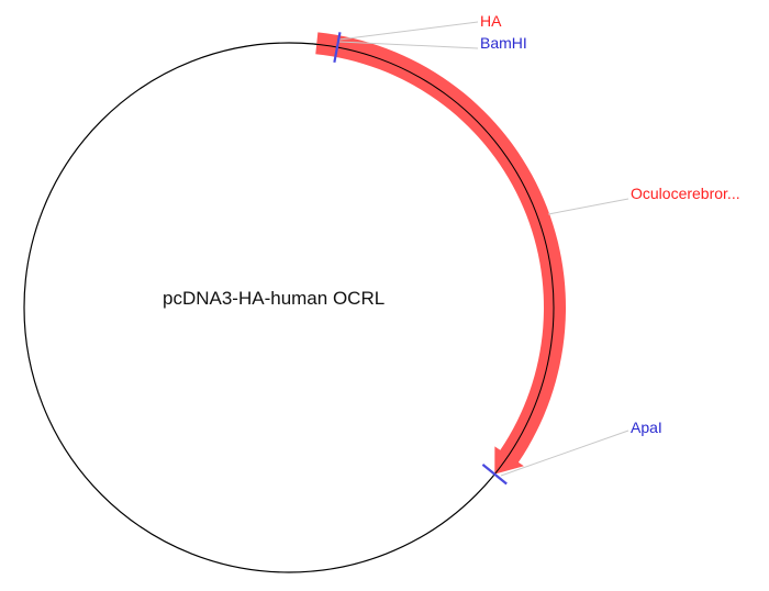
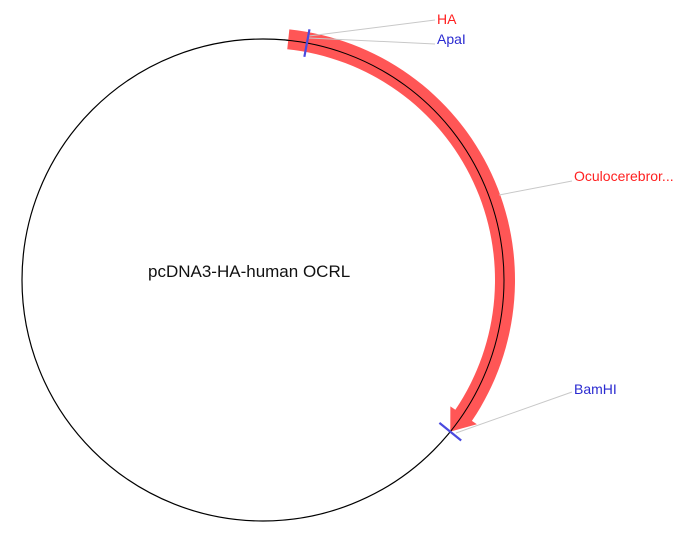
  pcDNA3-HA-human OCRL
  HA
- BamHI
+ ApaI
  Oculocerebror...
- ApaI
+ BamHI
